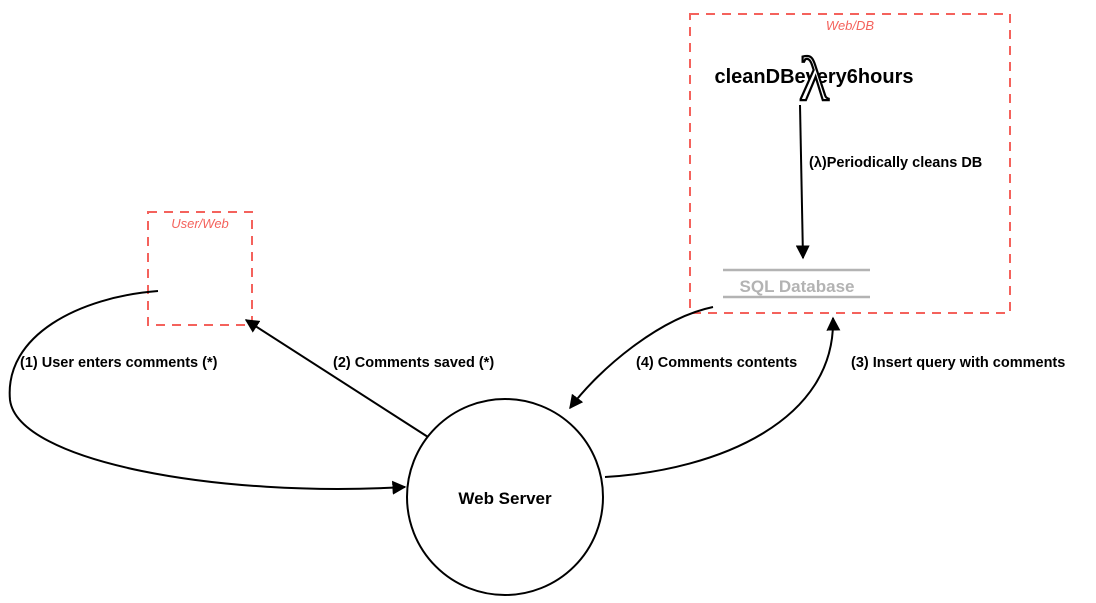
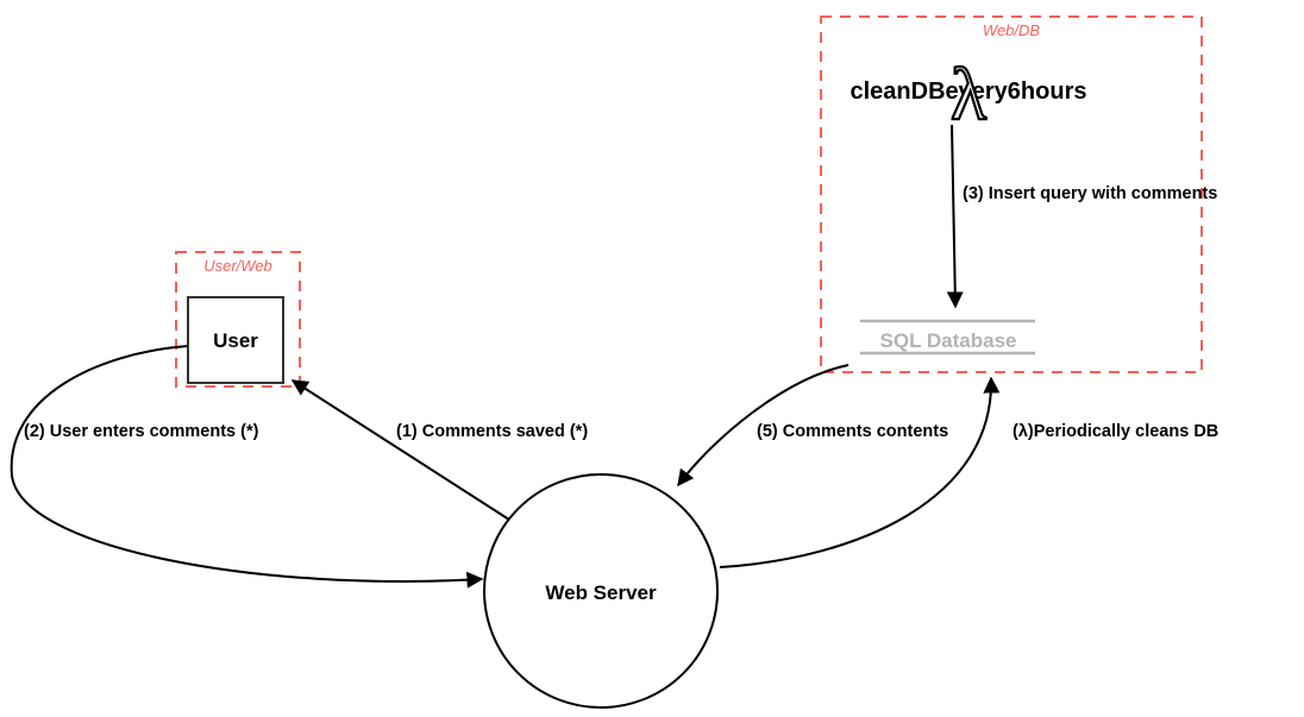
  Web/DB
  User/Web
+ User
  Web Server
  SQL Database
  cleanDBevery6hours
  λ
- (λ)Periodically cleans DB
+ (3) Insert query with comments
- (1) User enters comments (*)
+ (2) User enters comments (*)
- (2) Comments saved (*)
+ (1) Comments saved (*)
- (3) Insert query with comments
+ (λ)Periodically cleans DB
- (4) Comments contents
+ (5) Comments contents
